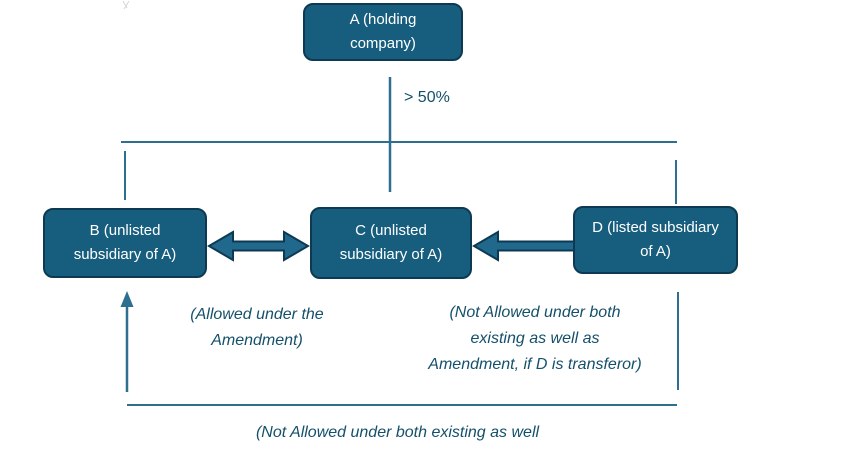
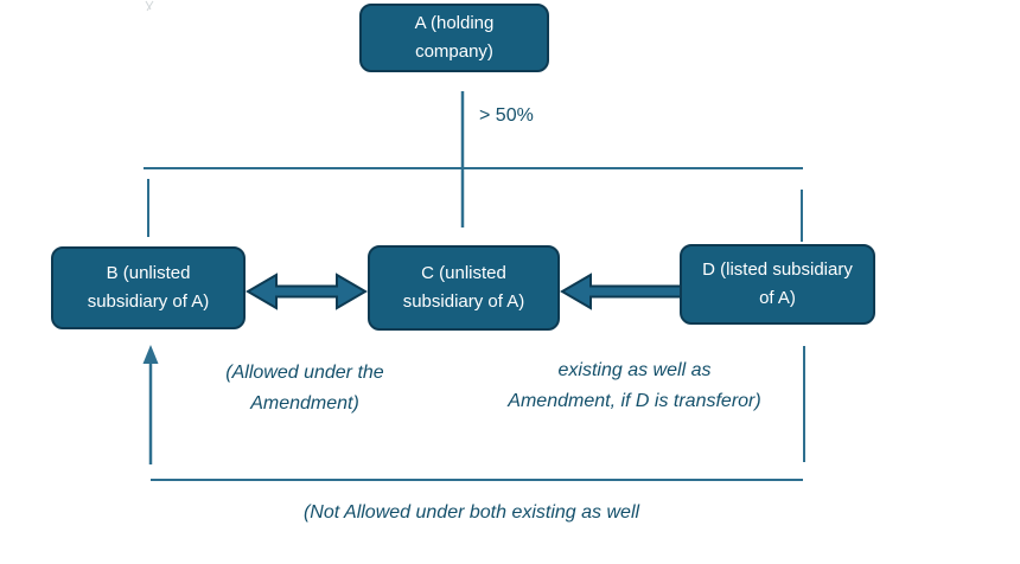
  A (holding
  company)
  B (unlisted
  subsidiary of A)
  C (unlisted
  subsidiary of A)
  D (listed subsidiary
  of A)
  > 50%
  (Allowed under the
  Amendment)
- (Not Allowed under both
  existing as well as
  Amendment, if D is transferor)
  (Not Allowed under both existing as well
